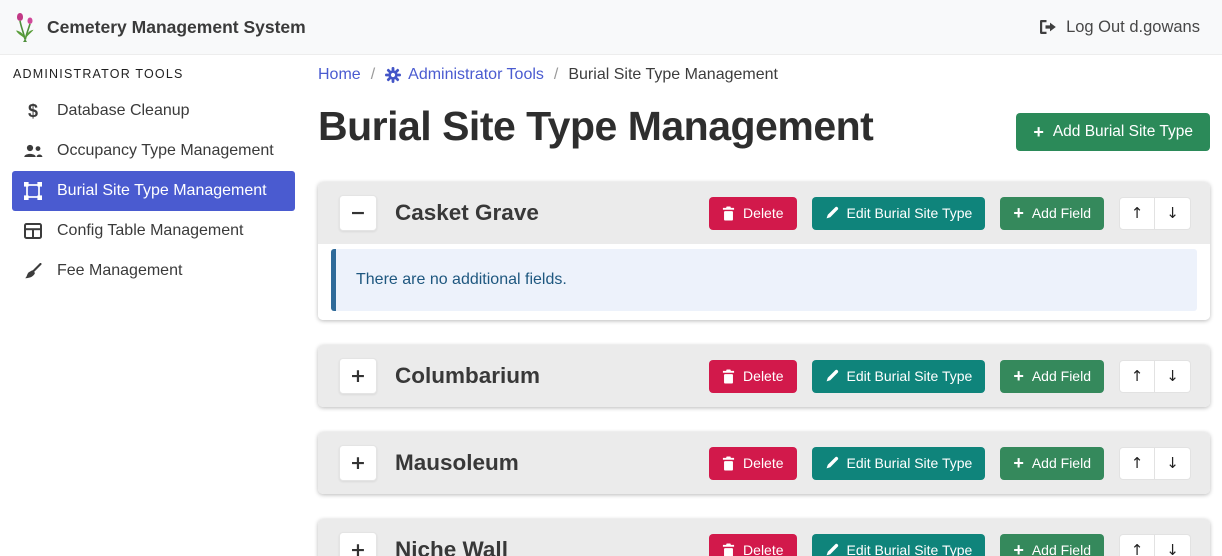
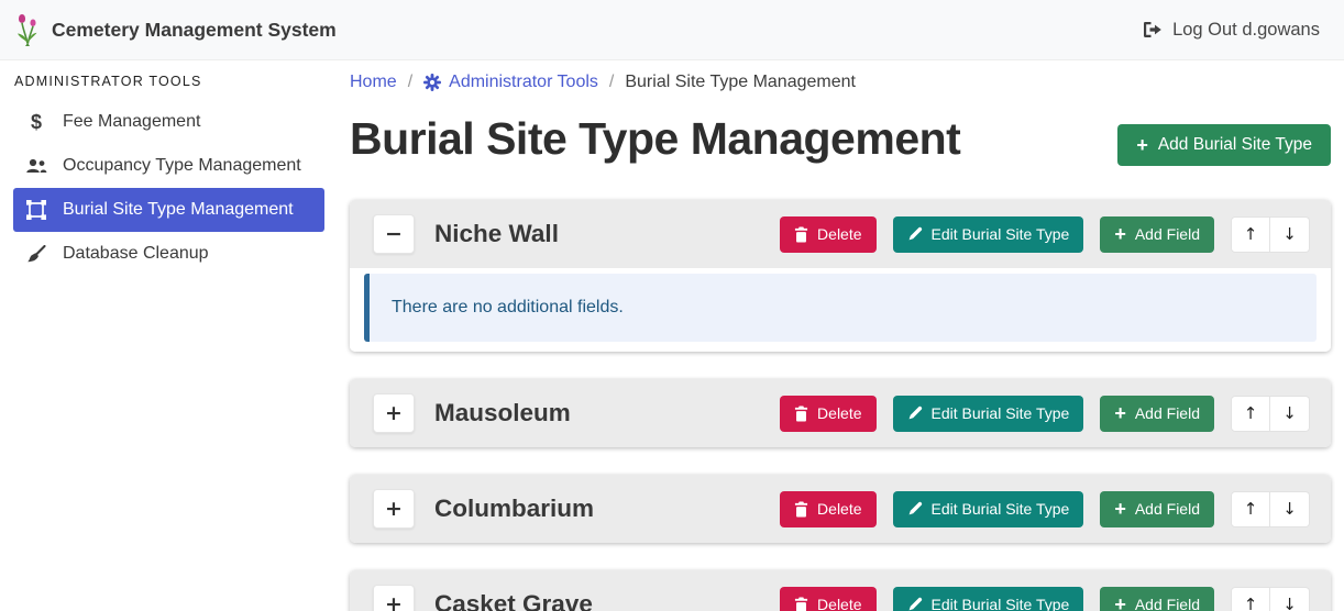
  Cemetery Management System
  Log Out d.gowans
  ADMINISTRATOR TOOLS
  $
- Database Cleanup
+ Fee Management
  Occupancy Type Management
  Burial Site Type Management
- Config Table Management
- Fee Management
+ Database Cleanup
  Home
  /
  Administrator Tools
  /
  Burial Site Type Management
  Burial Site Type Management
  +
  Add Burial Site Type
  −
- Casket Grave
+ Niche Wall
  Delete
  Edit Burial Site Type
  +
  Add Field
  ↑
  ↓
  There are no additional fields.
  +
- Columbarium
+ Mausoleum
  Delete
  Edit Burial Site Type
  +
  Add Field
  ↑
  ↓
  +
- Mausoleum
+ Columbarium
  Delete
  Edit Burial Site Type
  +
  Add Field
  ↑
  ↓
  +
- Niche Wall
+ Casket Grave
  Delete
  Edit Burial Site Type
  +
  Add Field
  ↑
  ↓
